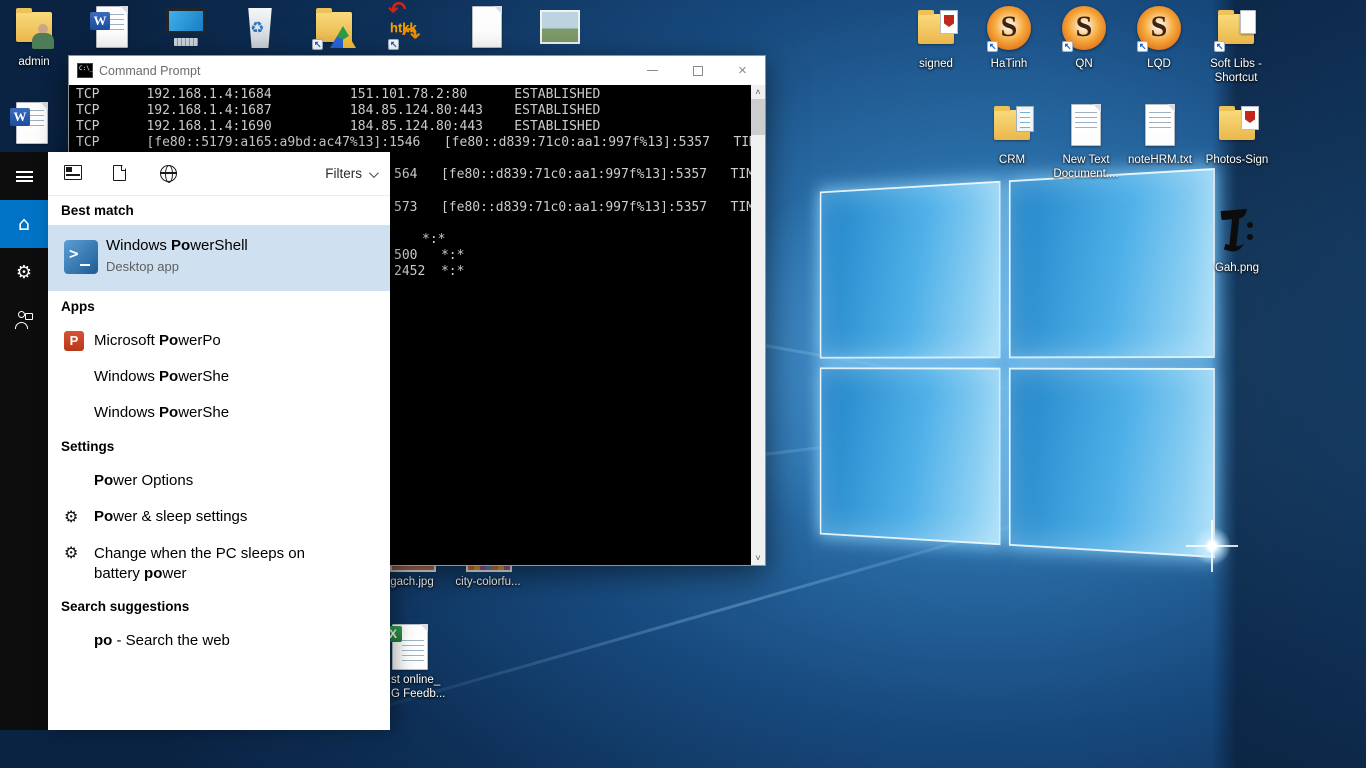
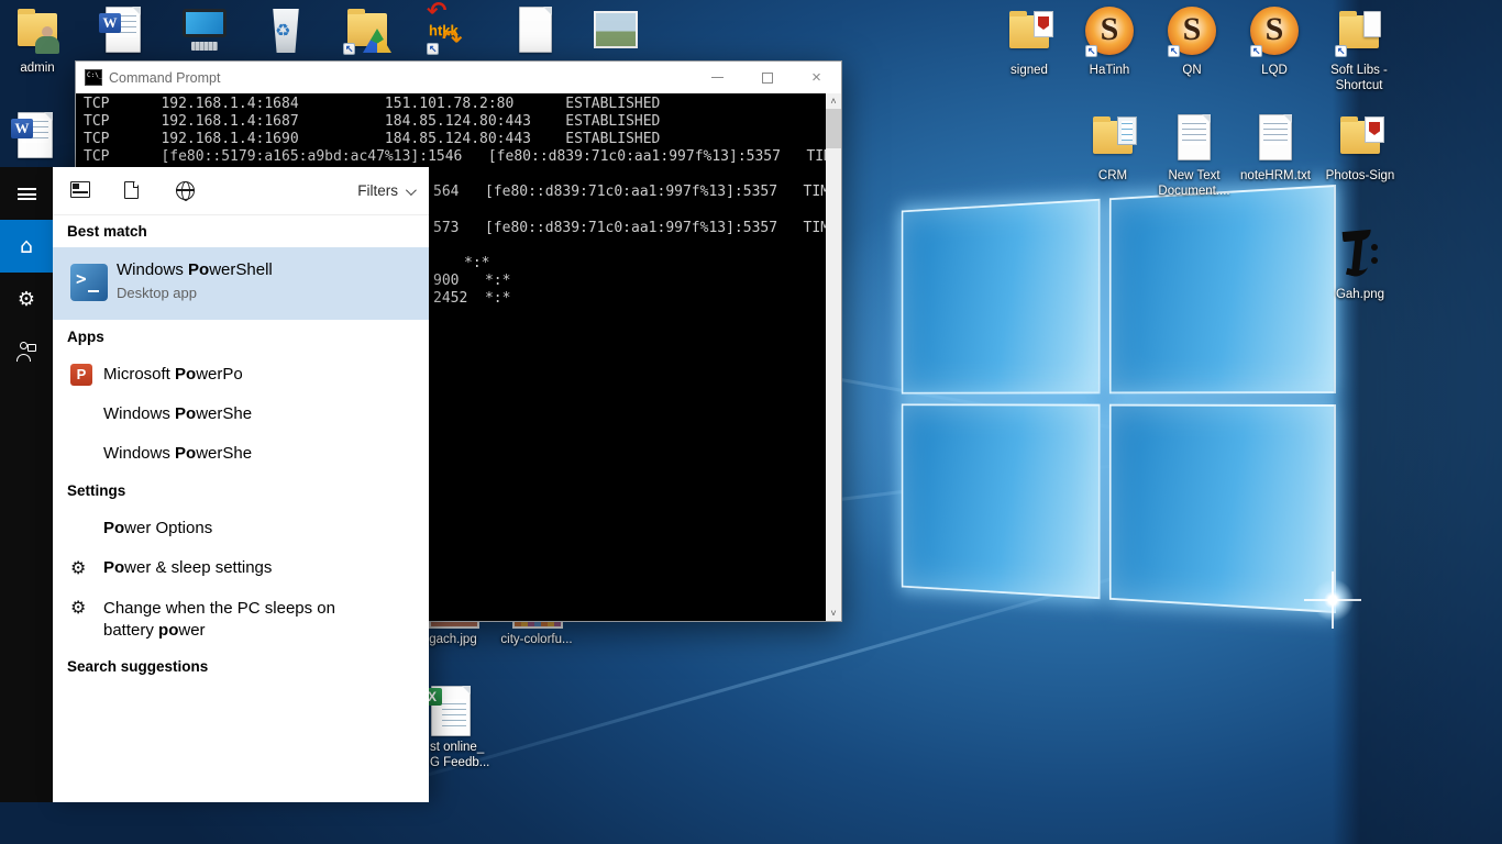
  admin
  W
  ♻
  ↶
  htkk
  ↷
  W
  signed
  HaTinh
  QN
  LQD
  Soft Libs -
  Shortcut
  CRM
  New Text
  Document....
  noteHRM.txt
  Photos-Sign
  Gah.png
  gach.jpg
  city-colorfu...
  X
  st online_
  G Feedb...
  Command Prompt
  ×
  TCP 192.168.1.4:1684 151.101.78.2:80 ESTABLISHED
  TCP 192.168.1.4:1687 184.85.124.80:443 ESTABLISHED
  TCP 192.168.1.4:1690 184.85.124.80:443 ESTABLISHED
  TCP [fe80::5179:a165:a9bd:ac47%13]:1546 [fe80::d839:71c0:aa1:997f%13]:5357 TI
  564 [fe80::d839:71c0:aa1:997f%13]:5357 TI
  573 [fe80::d839:71c0:aa1:997f%13]:5357 TI
  *:*
- 500 *:*
+ 900 *:*
  2452 *:*
  ˄
  ˅
  ⌂
  ⚙
  Filters
  Best match
  Windows PowerShell
  Desktop app
  Apps
  P
  Microsoft PowerPo
  Windows PowerShe
  Windows PowerShe
  Settings
  Power Options
  ⚙
  Power & sleep settings
  ⚙
  Change when the PC sleeps on battery power
  Search suggestions
- po - Search the web
